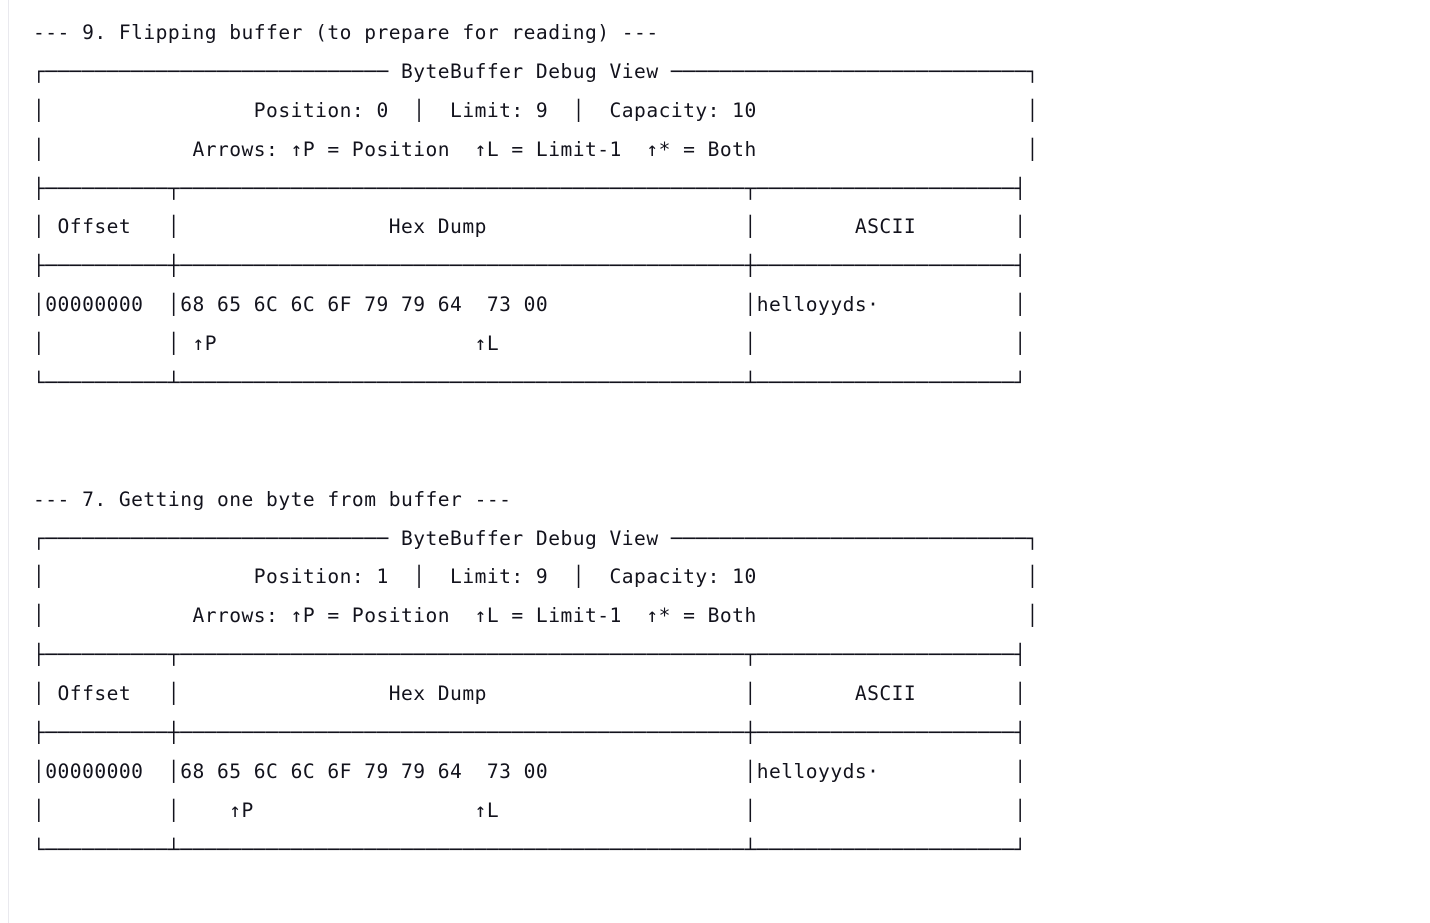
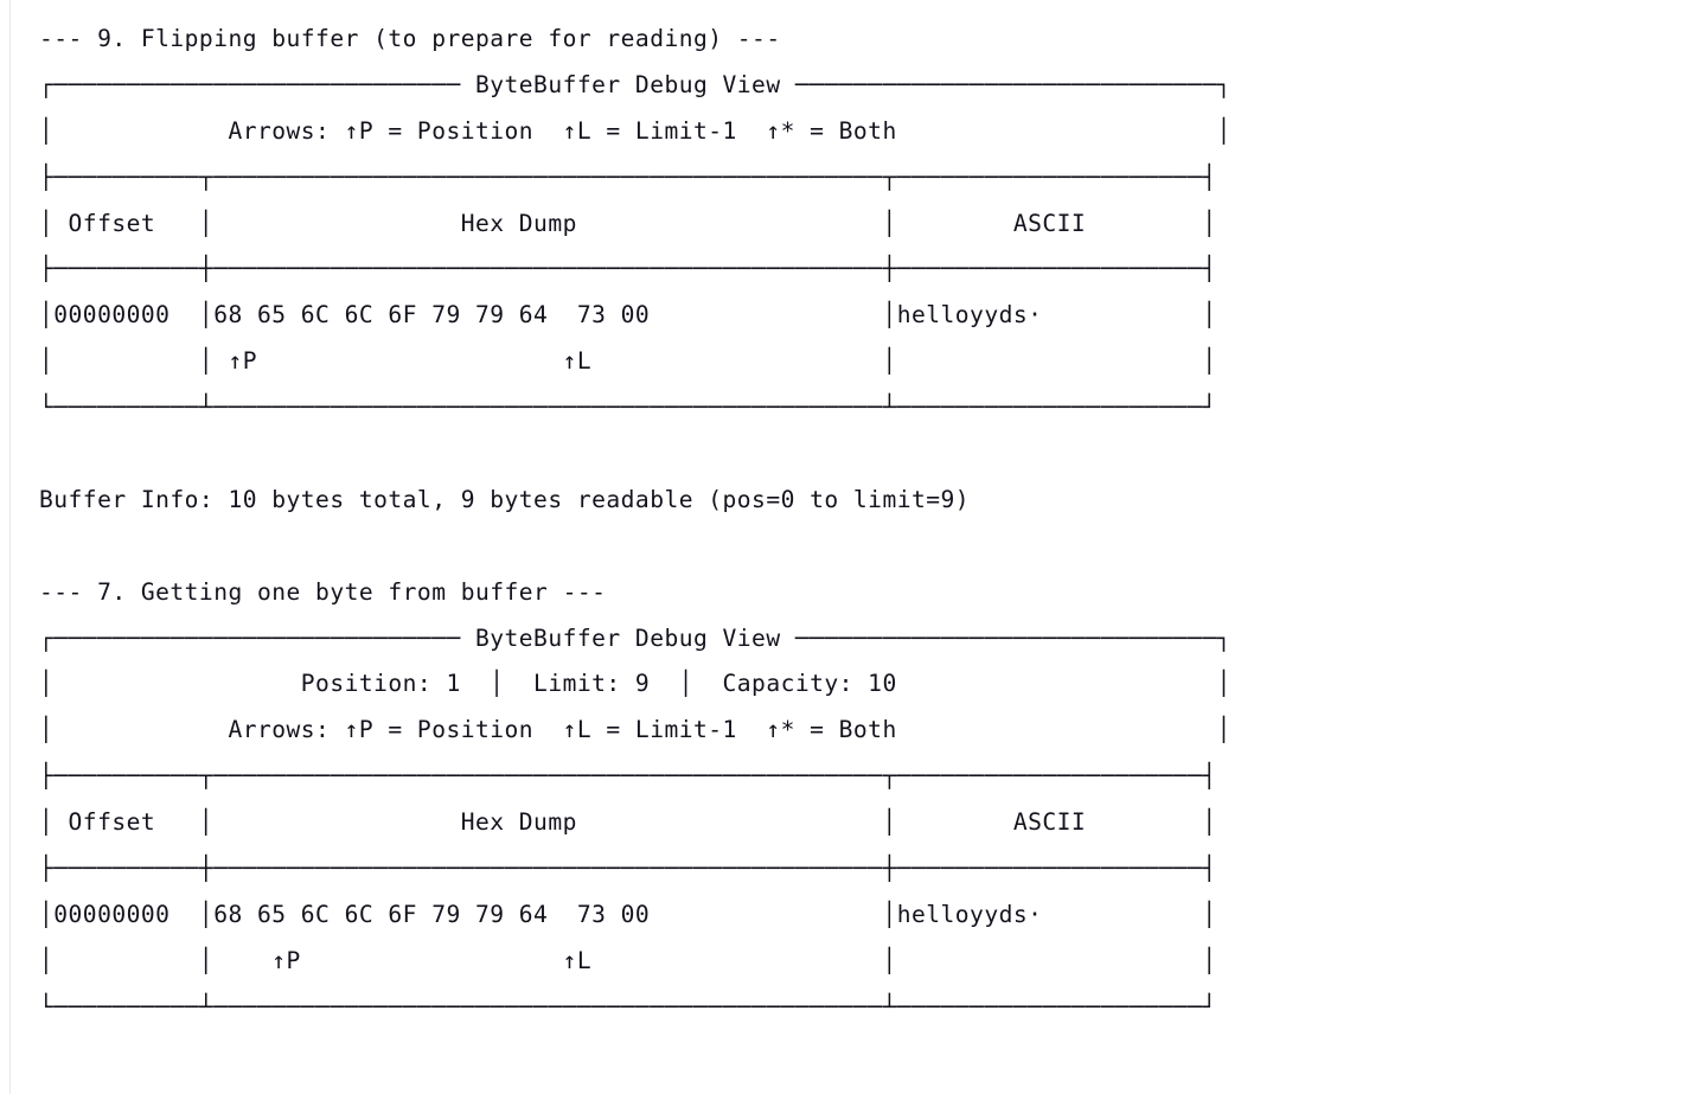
  --- 9. Flipping buffer (to prepare for reading) ---
  ┌──────────────────────────── ByteBuffer Debug View ─────────────────────────────┐
- │ Position: 0 │ Limit: 9 │ Capacity: 10 │
  │ Arrows: ↑P = Position ↑L = Limit-1 ↑* = Both │
  ├──────────┬──────────────────────────────────────────────┬─────────────────────┤
  │ Offset │ Hex Dump │ ASCII │
  ├──────────┼──────────────────────────────────────────────┼─────────────────────┤
  │00000000 │68 65 6C 6C 6F 79 79 64 73 00 │helloyyds· │
  │ │ ↑P ↑L │ │
  └──────────┴──────────────────────────────────────────────┴─────────────────────┘
+ Buffer Info: 10 bytes total, 9 bytes readable (pos=0 to limit=9)
  --- 7. Getting one byte from buffer ---
  ┌──────────────────────────── ByteBuffer Debug View ─────────────────────────────┐
  │ Position: 1 │ Limit: 9 │ Capacity: 10 │
  │ Arrows: ↑P = Position ↑L = Limit-1 ↑* = Both │
  ├──────────┬──────────────────────────────────────────────┬─────────────────────┤
  │ Offset │ Hex Dump │ ASCII │
  ├──────────┼──────────────────────────────────────────────┼─────────────────────┤
  │00000000 │68 65 6C 6C 6F 79 79 64 73 00 │helloyyds· │
  │ │ ↑P ↑L │ │
  └──────────┴──────────────────────────────────────────────┴─────────────────────┘
